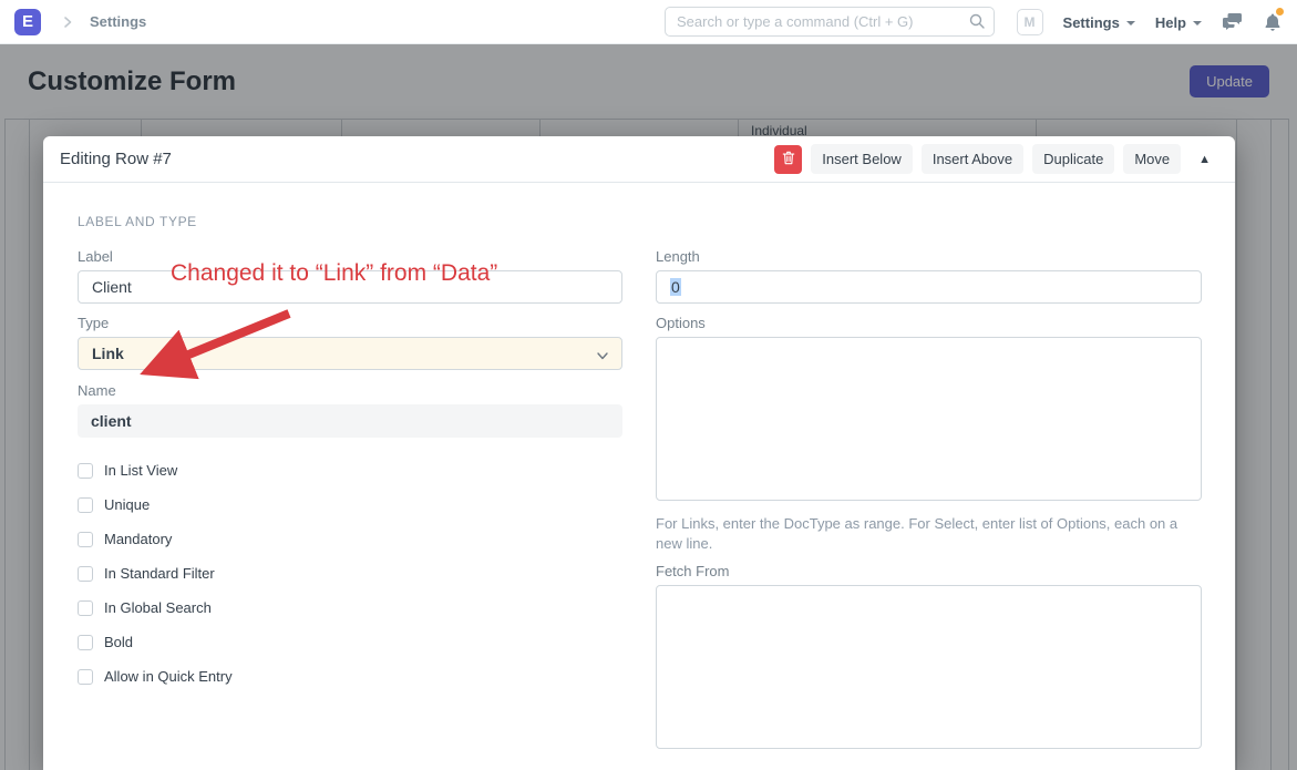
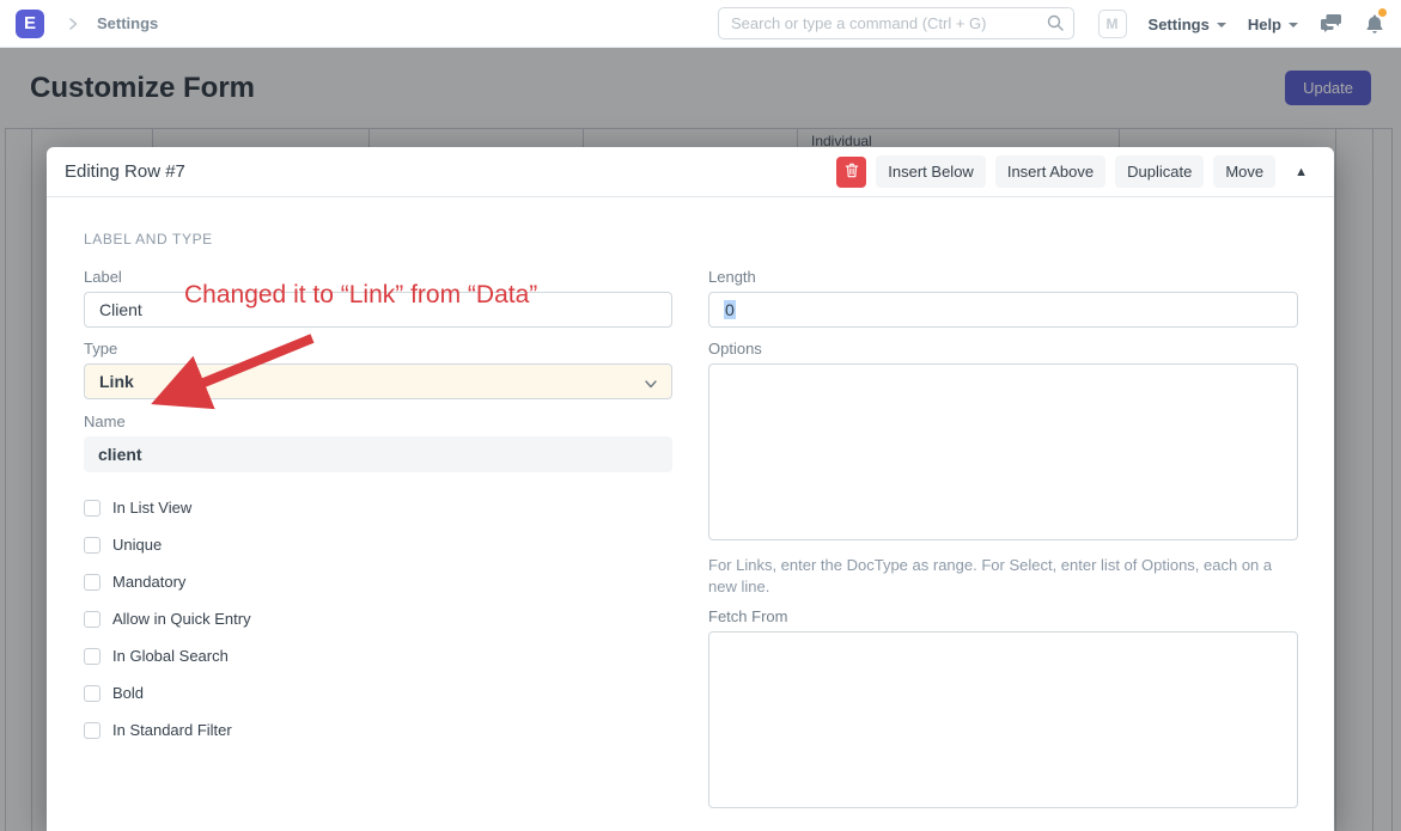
  E
  Settings
  Search or type a command (Ctrl + G)
  M
  Settings
  Help
  Customize Form
  Update
  Individual
  Editing Row #7
  Insert Below
  Insert Above
  Duplicate
  Move
  ▲
  LABEL AND TYPE
  Label
  Client
  Type
  Link
  Name
  client
  In List View
  Unique
  Mandatory
- In Standard Filter
+ Allow in Quick Entry
  In Global Search
  Bold
- Allow in Quick Entry
+ In Standard Filter
  Length
  0
  Options
  For Links, enter the DocType as range. For Select, enter list of Options, each on a new line.
  Fetch From
  Changed it to “Link” from “Data”
